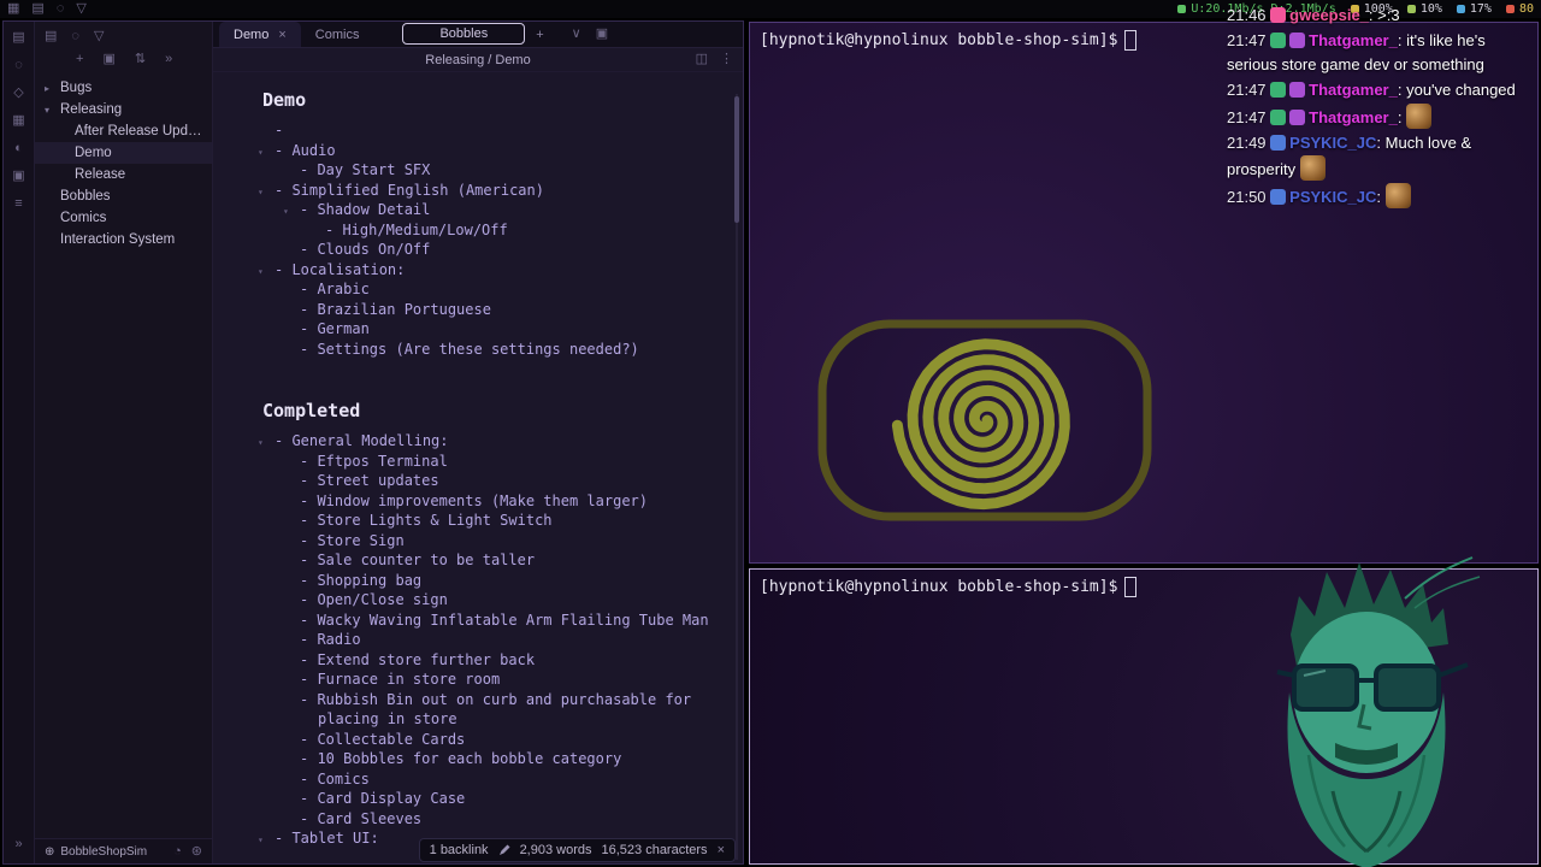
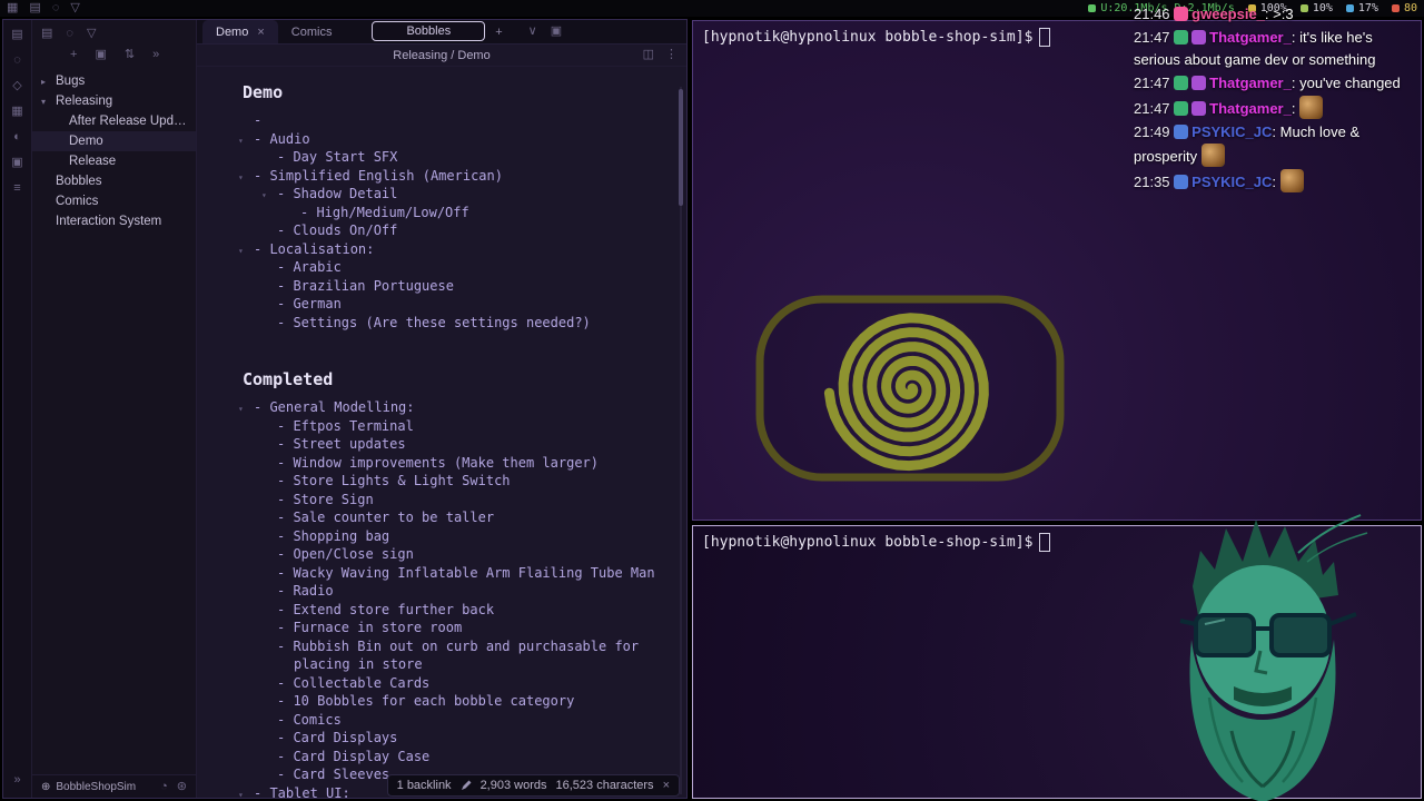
  ▦
  ▤
  ◌
  ▽
  U:20.1Mb/s2.1Mb/s
  100%
  10%
  17%
  80
  ▤
  ◌
  ◇
  ▦
  ◐
  ▣
  ≡
  »
  ▤
  ◌
  ▽
  +
  ▣
  ⇅
  »
  ▸
  Bugs
  ▾
  Releasing
  After Release Upd…
  Demo
  Release
  Bobbles
  Comics
  Interaction System
  ⊕
  BobbleShopSim
  ◔
  ⊛
  Demo
  ×
  Comics
  Bobbles
  +
  ∨
  ▣
  Releasing / Demo
  ◫
  ⋮
  Demo
  -
  ▾
  - Audio
  - Day Start SFX
  ▾
  - Simplified English (American)
  ▾
  - Shadow Detail
  - High/Medium/Low/Off
  - Clouds On/Off
  ▾
  - Localisation:
  - Arabic
  - Brazilian Portuguese
  - German
  - Settings (Are these settings needed?)
  Completed
  ▾
  - General Modelling:
  - Eftpos Terminal
  - Street updates
  - Window improvements (Make them larger)
  - Store Lights & Light Switch
  - Store Sign
  - Sale counter to be taller
  - Shopping bag
  - Open/Close sign
  - Wacky Waving Inflatable Arm Flailing Tube Man
  - Radio
  - Extend store further back
  - Furnace in store room
  - Rubbish Bin out on curb and purchasable for placing in store
  - Collectable Cards
  - 10 Bobbles for each bobble category
  - Comics
+ - Card Displays
  - Card Display Case
  - Card Sleeves
  ▾
  - Tablet UI:
  1 backlink
  2,903 words
  16,523 characters
  ×
  [hypnotik@hypnolinux bobble-shop-sim]$
  [hypnotik@hypnolinux bobble-shop-sim]$
  21:46 gweepsie_: >:3
- 21:47 Thatgamer_: it's like he's serious store game dev or something
+ 21:47 Thatgamer_: it's like he's serious about game dev or something
  21:47 Thatgamer_: you've changed
  21:47 Thatgamer_:
  21:49 PSYKIC_JC: Much love & prosperity
- 21:50 PSYKIC_JC:
+ 21:35 PSYKIC_JC:
